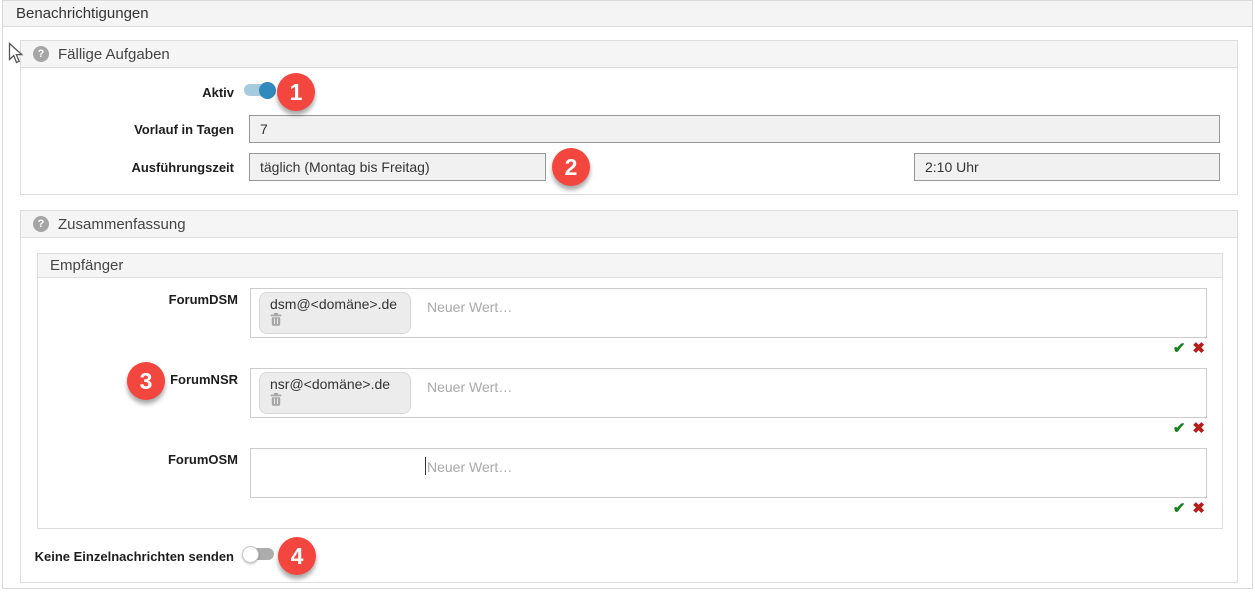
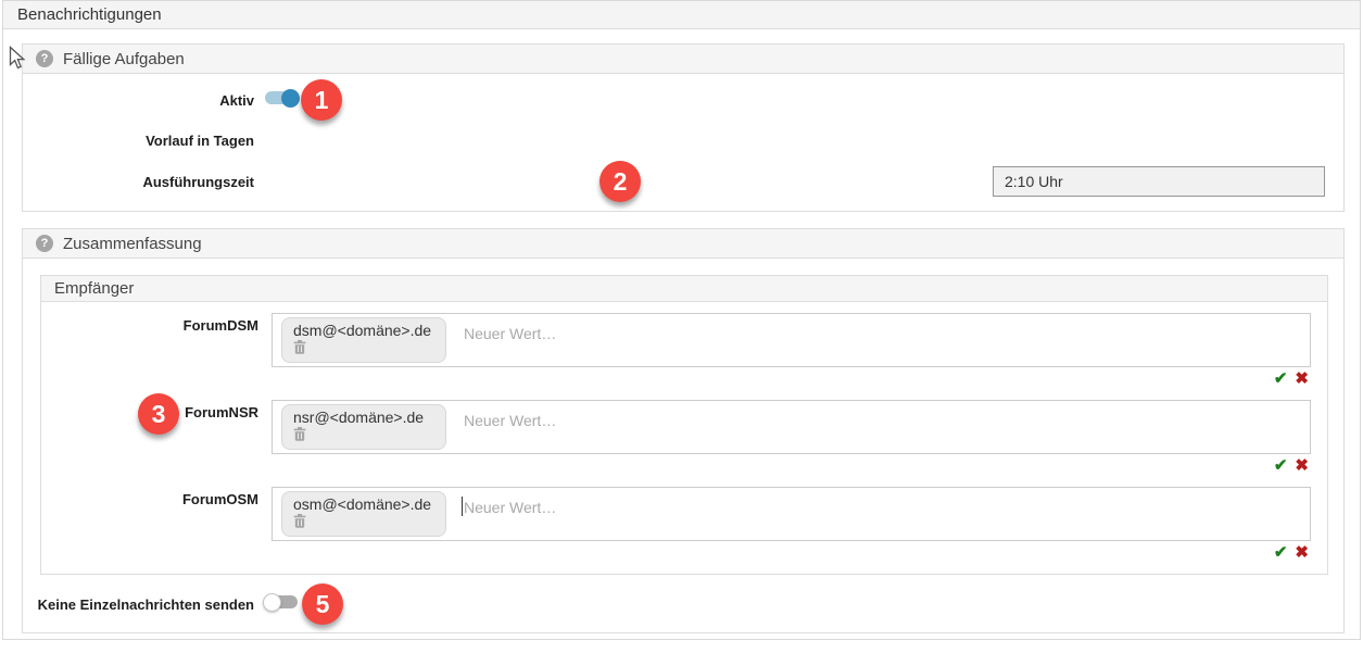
  Benachrichtigungen
  ?
  Fällige Aufgaben
  Aktiv
  1
  Vorlauf in Tagen
- 7
  Ausführungszeit
- täglich (Montag bis Freitag)
  2
  2:10 Uhr
  ?
  Zusammenfassung
  Empfänger
  ForumDSM
  dsm@<domäne>.de
  Neuer Wert…
  ✔ ✖
  ForumNSR
  nsr@<domäne>.de
  Neuer Wert…
  ✔ ✖
  ForumOSM
+ osm@<domäne>.de
  Neuer Wert…
  ✔ ✖
  3
  Keine Einzelnachrichten senden
- 4
+ 5
